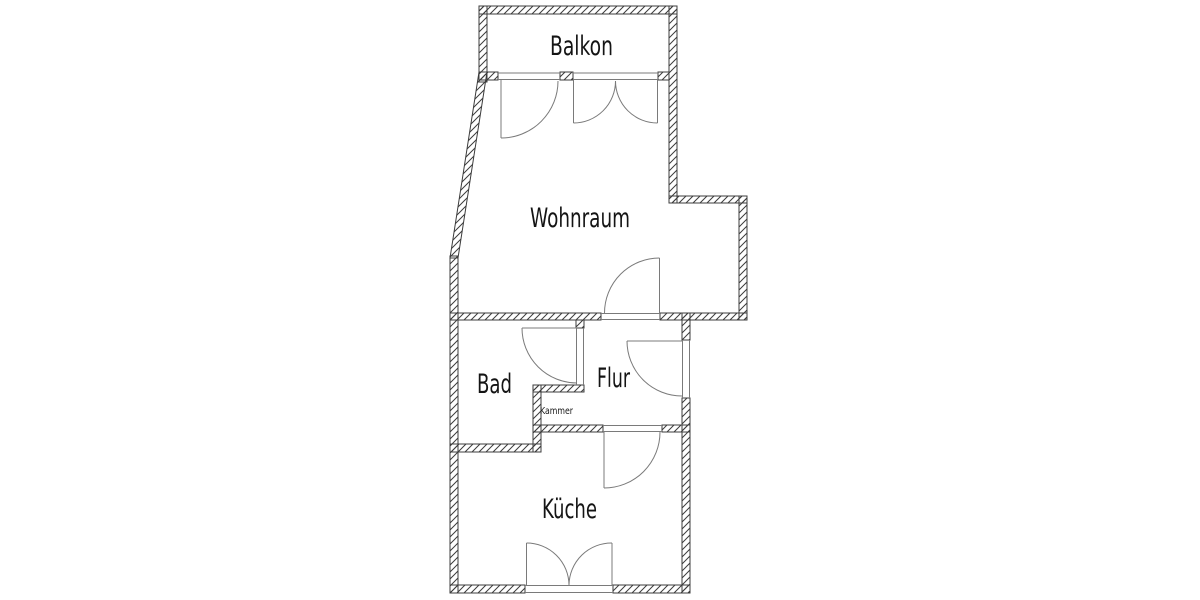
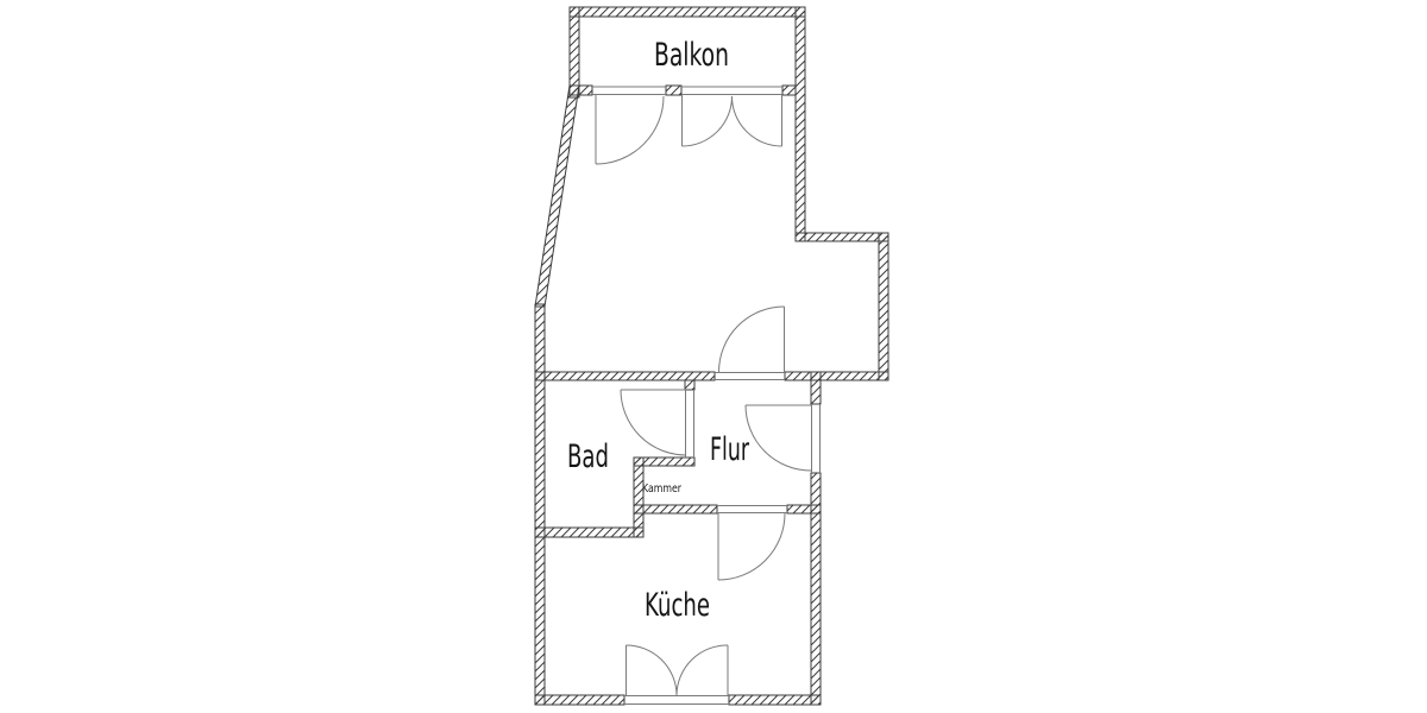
  Balkon
- Wohnraum
  Bad
  Flur
  Kammer
  Küche
